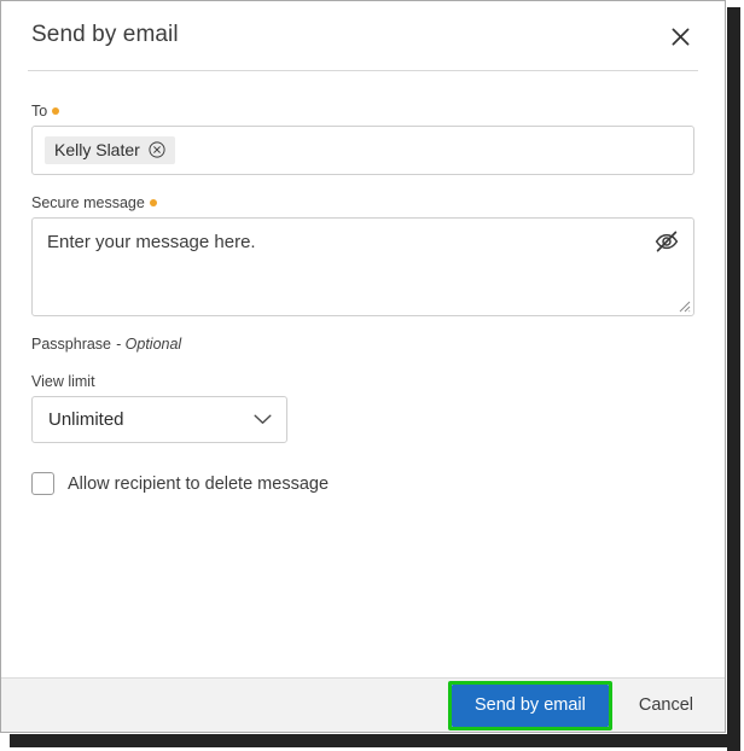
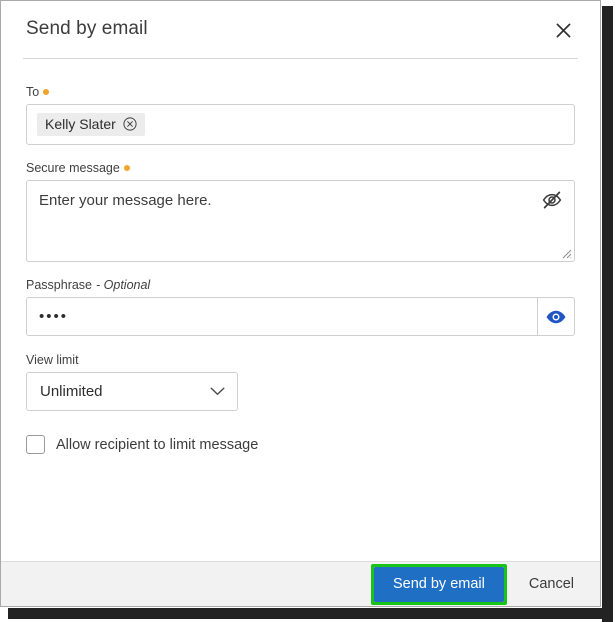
  Send by email
  To
  Kelly Slater
  Secure message
  Enter your message here.
  Passphrase
  - Optional
+ ••••
  View limit
  Unlimited
- Allow recipient to delete message
+ Allow recipient to limit message
  Send by email
  Cancel
